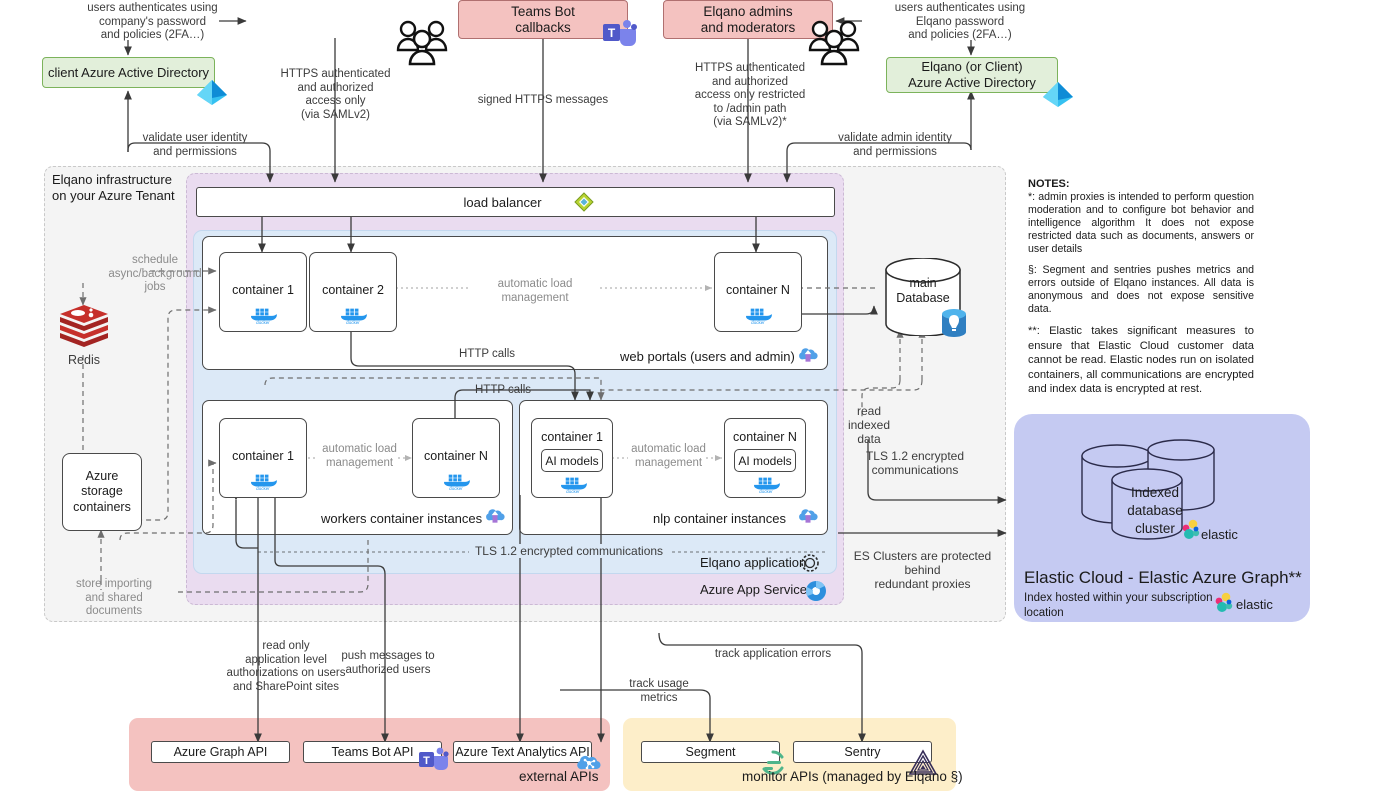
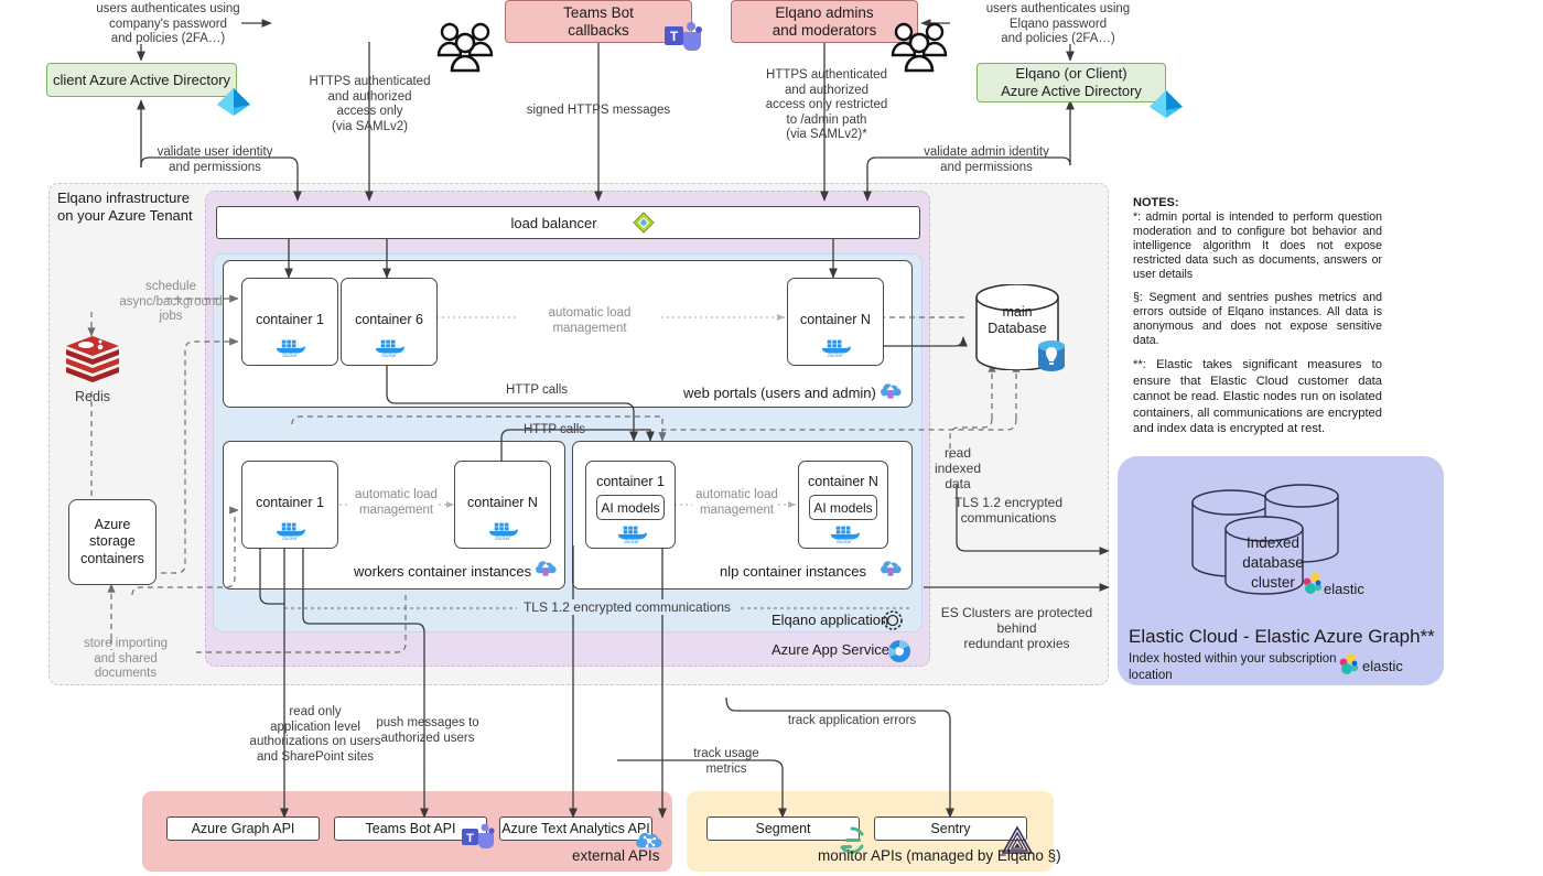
  Teams Bot
  callbacks
  Elqano admins
  and moderators
  T
  client Azure Active Directory
  Elqano (or Client)
  Azure Active Directory
  users authenticates using
  company's password
  and policies (2FA…)
  users authenticates using
  Elqano password
  and policies (2FA…)
  HTTPS authenticated
  and authorized
  access only
  (via SAMLv2)
  signed HTTPS messages
  HTTPS authenticated
  and authorized
  access only restricted
  to /admin path
  (via SAMLv2)*
  validate user identity
  and permissions
  validate admin identity
  and permissions
  Elqano infrastructure
  on your Azure Tenant
  Redis
  schedule
  async/background
  jobs
  Azure
  storage
  containers
  store importing
  and shared
  documents
  load balancer
  container 1
- container 2
+ container 6
  container N
  automatic load
  management
  web portals (users and admin)
  HTTP calls
  HTTP calls
  container 1
  container N
  automatic load
  management
  workers container instances
  container 1
  AI models
  container N
  AI models
  automatic load
  management
  nlp container instances
  TLS 1.2 encrypted communications
  Elqano application
  Azure App Service
  main
  Database
  read
  indexed
  data
  TLS 1.2 encrypted
  communications
  ES Clusters are protected behind
  redundant proxies
  Indexed
  database
  cluster
  elastic
  Elastic Cloud - Elastic Azure Graph**
  Index hosted within your subscription
  location
  elastic
  NOTES:
- *: admin proxies is intended to perform question moderation and to configure bot behavior and intelligence algorithm It does not expose restricted data such as documents, answers or user details
+ *: admin portal is intended to perform question moderation and to configure bot behavior and intelligence algorithm It does not expose restricted data such as documents, answers or user details
  §: Segment and sentries pushes metrics and errors outside of Elqano instances. All data is anonymous and does not expose sensitive data.
  **: Elastic takes significant measures to ensure that Elastic Cloud customer data cannot be read. Elastic nodes run on isolated containers, all communications are encrypted and index data is encrypted at rest.
  read only
  application level
  authorizations on users
  and SharePoint sites
  push messages to
  authorized users
  track usage
  metrics
  track application errors
  Azure Graph API
  Teams Bot API
  T
  Azure Text Analytics API
  external APIs
  Segment
  Sentry
  monitor APIs (managed by Elqano §)
